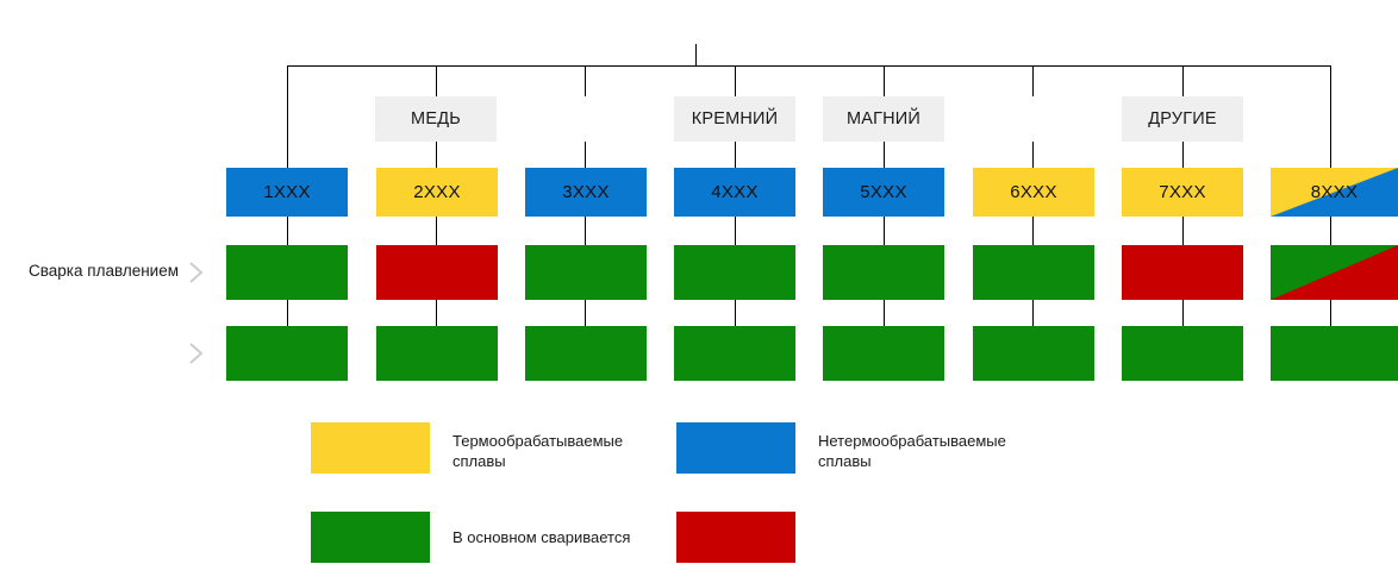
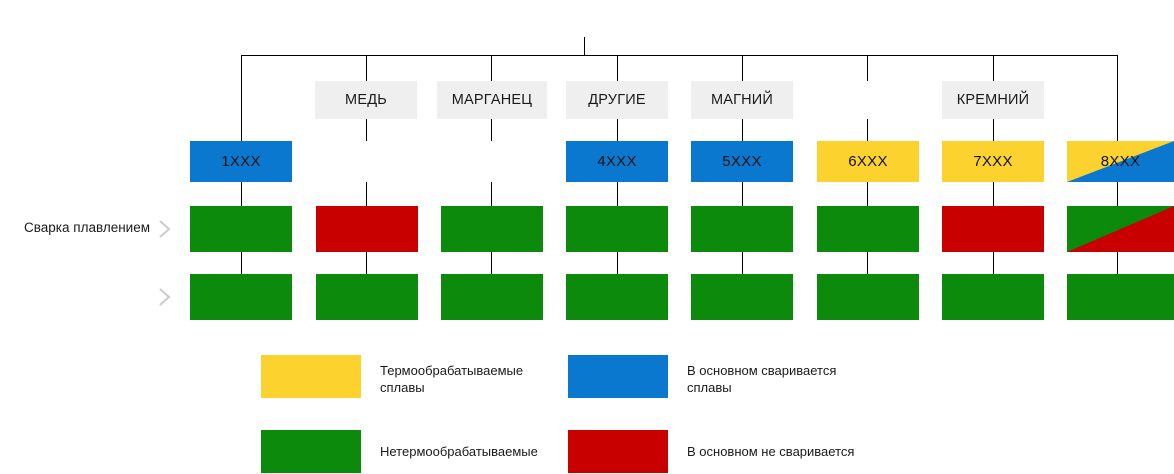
  МЕДЬ
+ МАРГАНЕЦ
- КРЕМНИЙ
+ ДРУГИЕ
  МАГНИЙ
- ДРУГИЕ
+ КРЕМНИЙ
  1XXX
- 2XXX
- 3XXX
  4XXX
  5XXX
  6XXX
  7XXX
  8XXX
  Сварка плавлением
  Термообрабатываемые
  сплавы
- Нетермообрабатываемые
+ В основном сваривается
  сплавы
- В основном сваривается
+ Нетермообрабатываемые
+ В основном не сваривается
